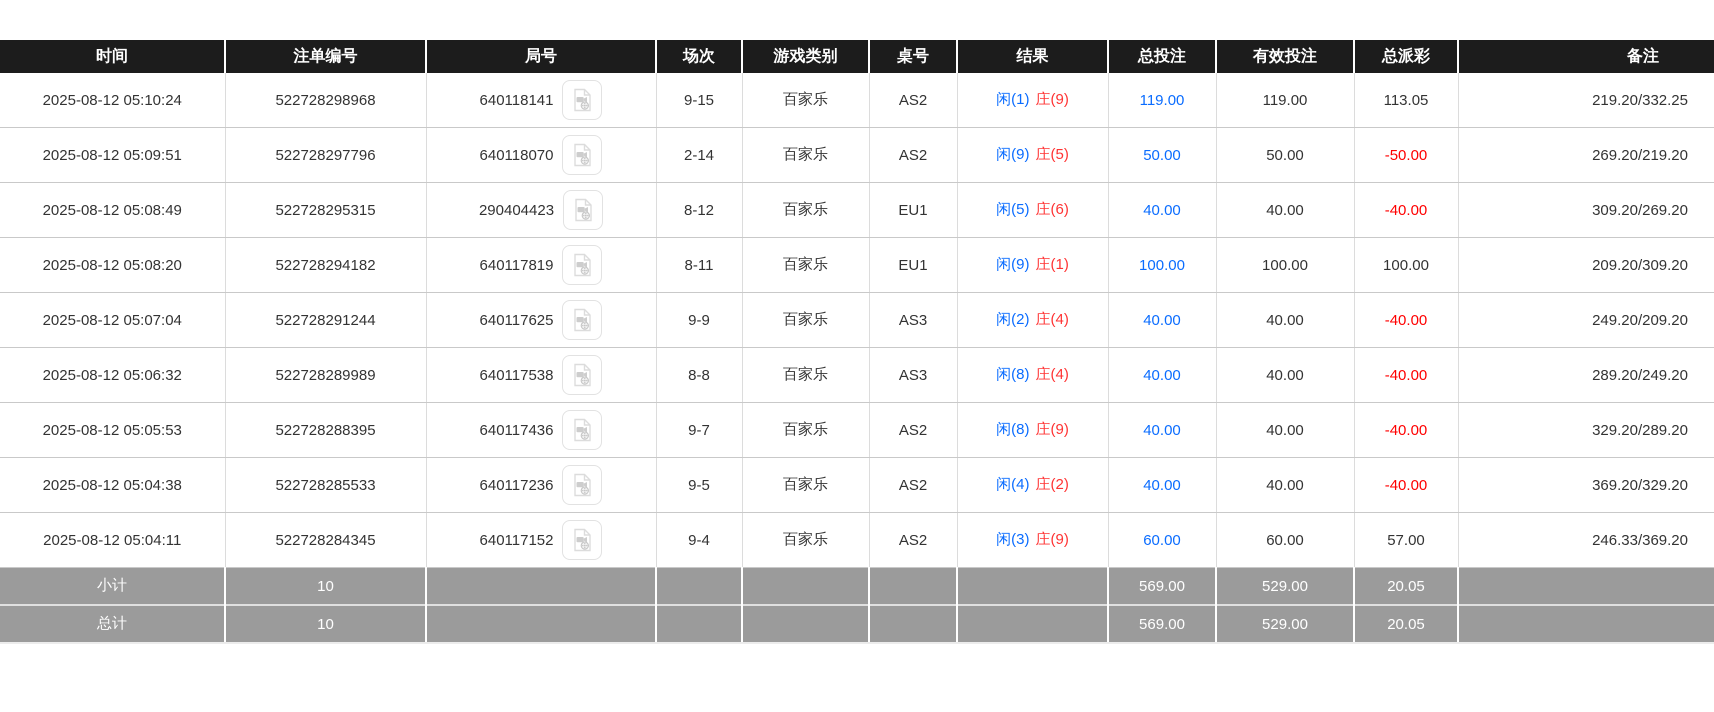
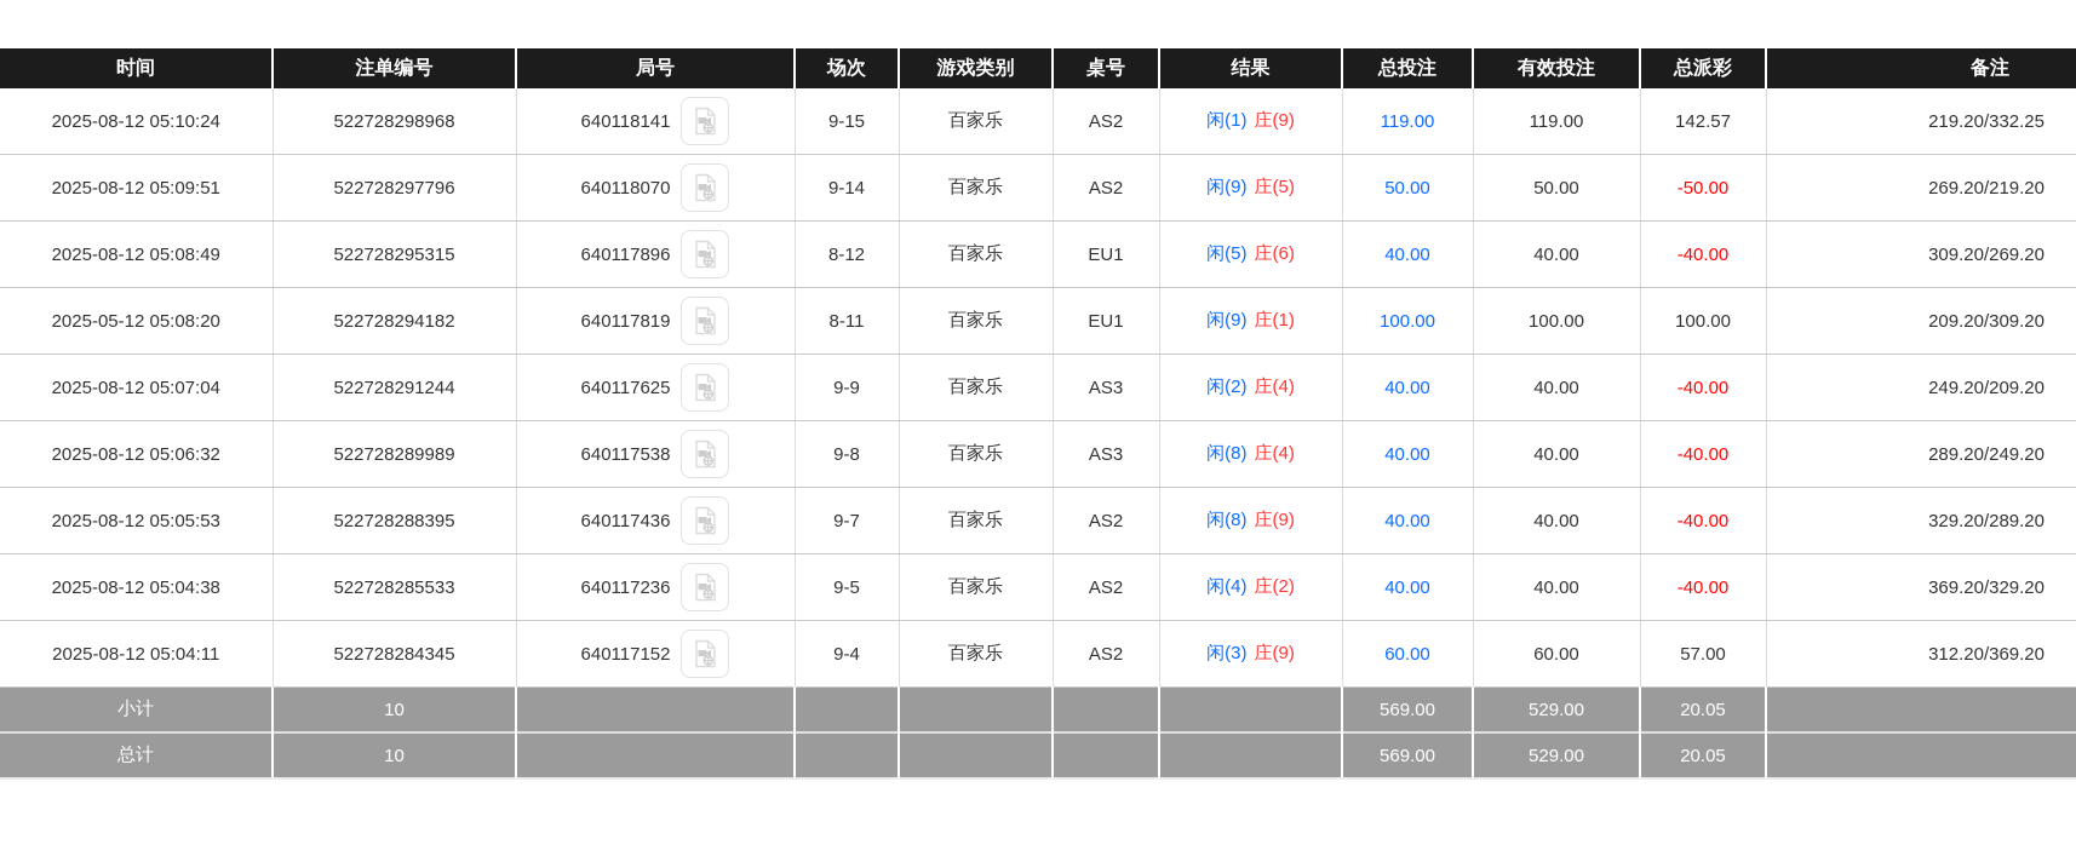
  时间	注单编号	局号	场次	游戏类别	桌号	结果	总投注	有效投注	总派彩	备注
- 2025-08-12 05:10:24	522728298968	640118141	9-15	百家乐	AS2	闲(1) 庄(9)	119.00	119.00	113.05	219.20/332.25
+ 2025-08-12 05:10:24	522728298968	640118141	9-15	百家乐	AS2	闲(1) 庄(9)	119.00	119.00	142.57	219.20/332.25
- 2025-08-12 05:09:51	522728297796	640118070	2-14	百家乐	AS2	闲(9) 庄(5)	50.00	50.00	-50.00	269.20/219.20
+ 2025-08-12 05:09:51	522728297796	640118070	9-14	百家乐	AS2	闲(9) 庄(5)	50.00	50.00	-50.00	269.20/219.20
- 2025-08-12 05:08:49	522728295315	290404423	8-12	百家乐	EU1	闲(5) 庄(6)	40.00	40.00	-40.00	309.20/269.20
+ 2025-08-12 05:08:49	522728295315	640117896	8-12	百家乐	EU1	闲(5) 庄(6)	40.00	40.00	-40.00	309.20/269.20
- 2025-08-12 05:08:20	522728294182	640117819	8-11	百家乐	EU1	闲(9) 庄(1)	100.00	100.00	100.00	209.20/309.20
+ 2025-05-12 05:08:20	522728294182	640117819	8-11	百家乐	EU1	闲(9) 庄(1)	100.00	100.00	100.00	209.20/309.20
  2025-08-12 05:07:04	522728291244	640117625	9-9	百家乐	AS3	闲(2) 庄(4)	40.00	40.00	-40.00	249.20/209.20
- 2025-08-12 05:06:32	522728289989	640117538	8-8	百家乐	AS3	闲(8) 庄(4)	40.00	40.00	-40.00	289.20/249.20
+ 2025-08-12 05:06:32	522728289989	640117538	9-8	百家乐	AS3	闲(8) 庄(4)	40.00	40.00	-40.00	289.20/249.20
  2025-08-12 05:05:53	522728288395	640117436	9-7	百家乐	AS2	闲(8) 庄(9)	40.00	40.00	-40.00	329.20/289.20
  2025-08-12 05:04:38	522728285533	640117236	9-5	百家乐	AS2	闲(4) 庄(2)	40.00	40.00	-40.00	369.20/329.20
- 2025-08-12 05:04:11	522728284345	640117152	9-4	百家乐	AS2	闲(3) 庄(9)	60.00	60.00	57.00	246.33/369.20
+ 2025-08-12 05:04:11	522728284345	640117152	9-4	百家乐	AS2	闲(3) 庄(9)	60.00	60.00	57.00	312.20/369.20
  小计	10						569.00	529.00	20.05
  总计	10						569.00	529.00	20.05
